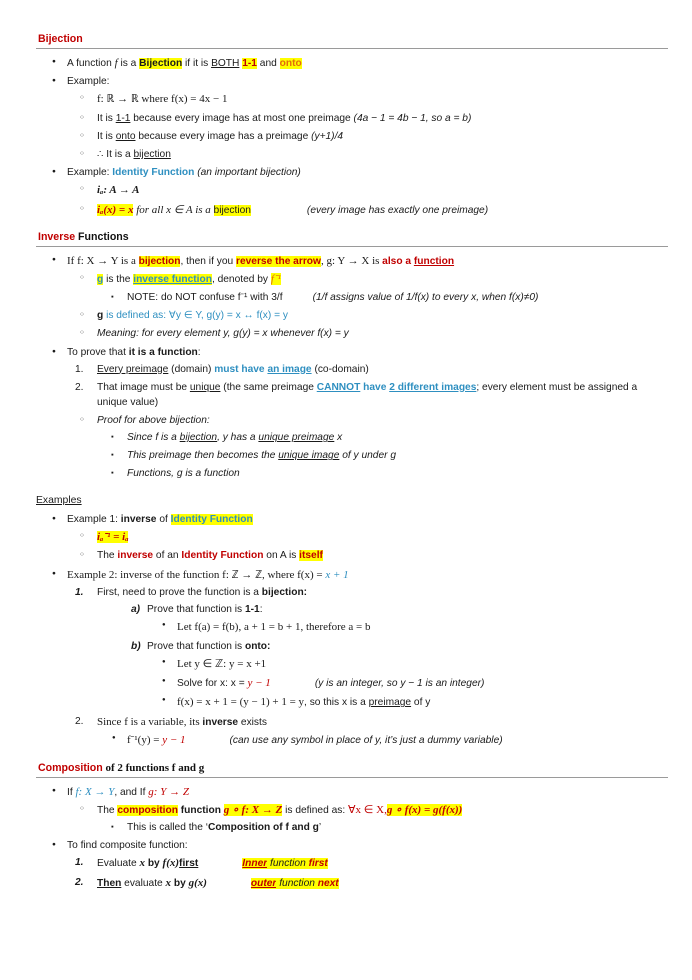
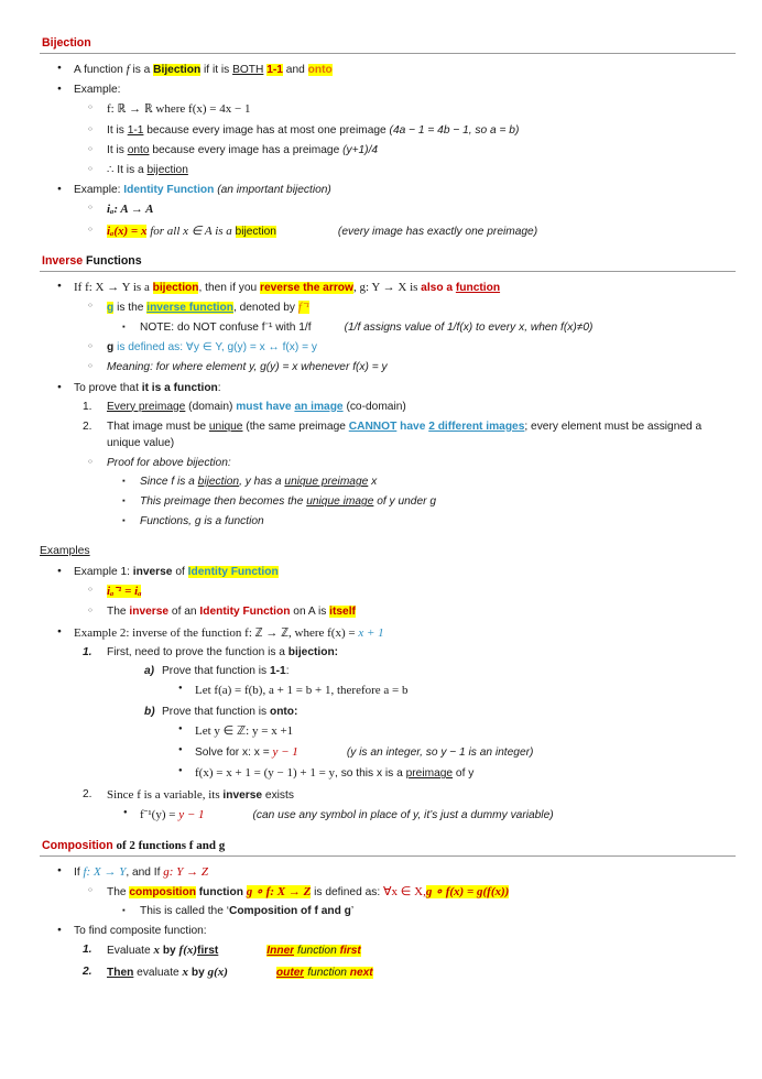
  Bijection
  A function f is a Bijection if it is BOTH 1-1 and onto
  Example:
  f: ℝ → ℝ where f(x) = 4x − 1
  It is 1-1 because every image has at most one preimage (4a − 1 = 4b − 1, so a = b)
  It is onto because every image has a preimage (y+1)/4
  ∴ It is a bijection
  Example: Identity Function (an important bijection)
  iₐ: A → A
  iₐ(x) = x for all x ∈ A is a bijection (every image has exactly one preimage)
  Inverse Functions
  If f: X → Y is a bijection, then if you reverse the arrow, g: Y → X is also a function
  g is the inverse function, denoted by f⁻¹
- NOTE: do NOT confuse f⁻¹ with 3/f (1/f assigns value of 1/f(x) to every x, when f(x)≠0)
+ NOTE: do NOT confuse f⁻¹ with 1/f (1/f assigns value of 1/f(x) to every x, when f(x)≠0)
  g is defined as: ∀y ∈ Y, g(y) = x ↔ f(x) = y
- Meaning: for every element y, g(y) = x whenever f(x) = y
+ Meaning: for where element y, g(y) = x whenever f(x) = y
  To prove that it is a function:
  Every preimage (domain) must have an image (co-domain)
  That image must be unique (the same preimage CANNOT have 2 different images; every element must be assigned a unique value)
  Proof for above bijection:
  Since f is a bijection, y has a unique preimage x
  This preimage then becomes the unique image of y under g
  Functions, g is a function
  Examples
  Example 1: inverse of Identity Function
  iₐ⁻¹ = iₐ
  The inverse of an Identity Function on A is itself
  Example 2: inverse of the function f: ℤ → ℤ, where f(x) = x + 1
  First, need to prove the function is a bijection:
  Prove that function is 1-1:
  Let f(a) = f(b), a + 1 = b + 1, therefore a = b
  Prove that function is onto:
  Let y ∈ ℤ: y = x +1
  Solve for x: x = y − 1 (y is an integer, so y − 1 is an integer)
  f(x) = x + 1 = (y − 1) + 1 = y, so this x is a preimage of y
  Since f is a variable, its inverse exists
  f⁻¹(y) = y − 1 (can use any symbol in place of y, it’s just a dummy variable)
  Composition of 2 functions f and g
  If f: X → Y, and If g: Y → Z
  The composition function g ∘ f: X → Z is defined as: ∀x ∈ X,g ∘ f(x) = g(f(x))
  This is called the ‘Composition of f and g’
  To find composite function:
  Evaluate x by f(x)first Inner function first
  Then evaluate x by g(x) outer function next
